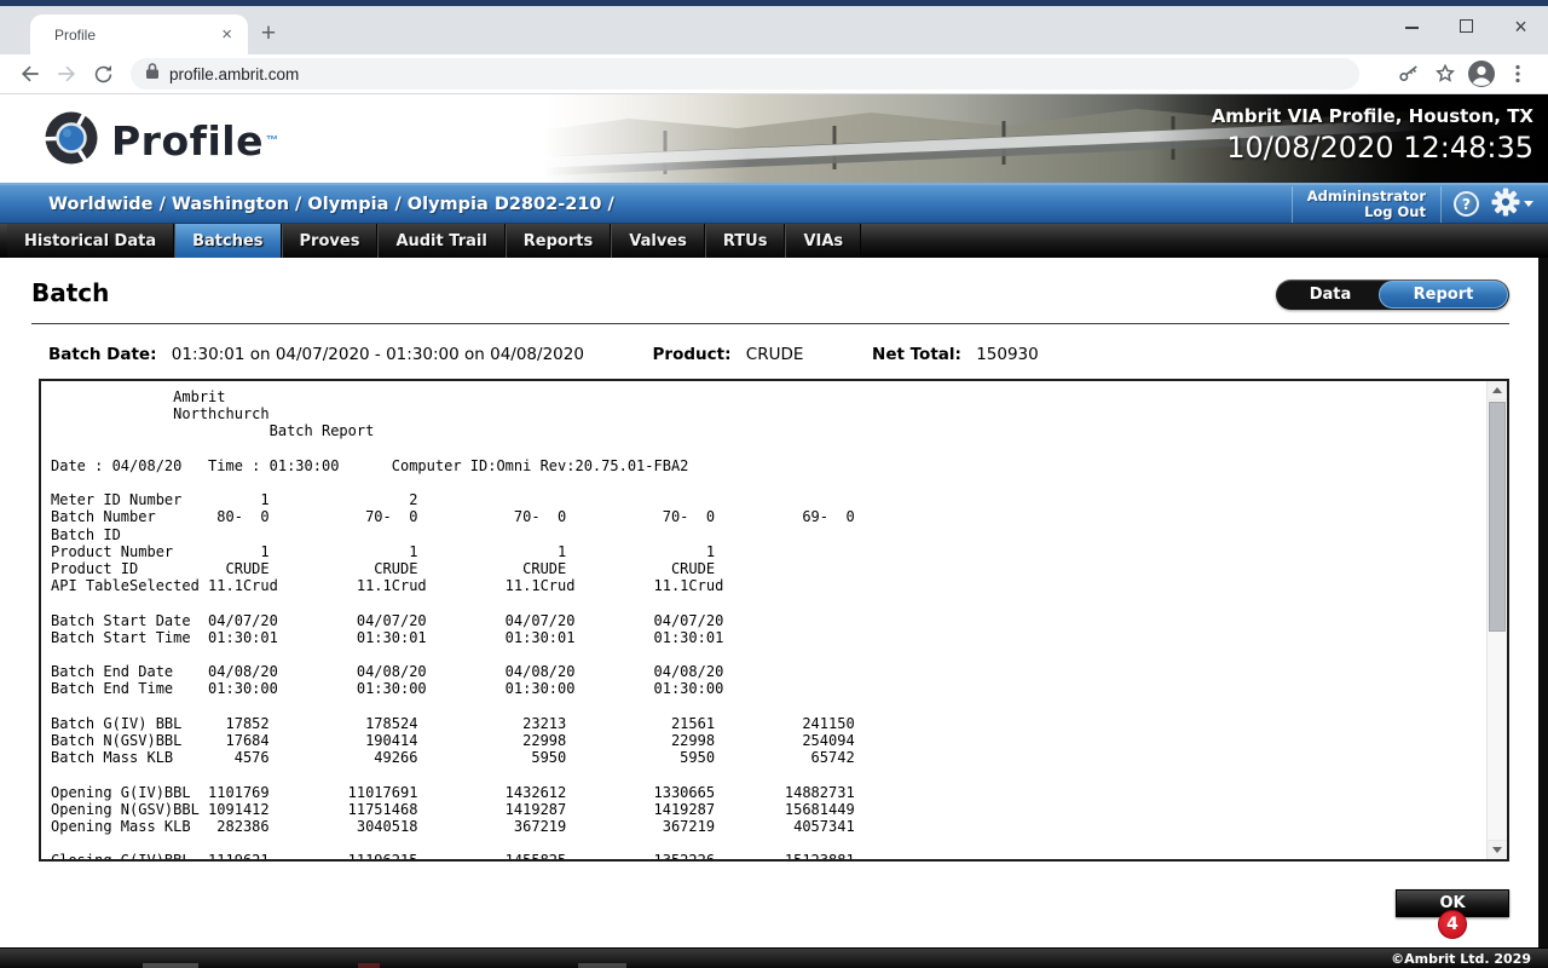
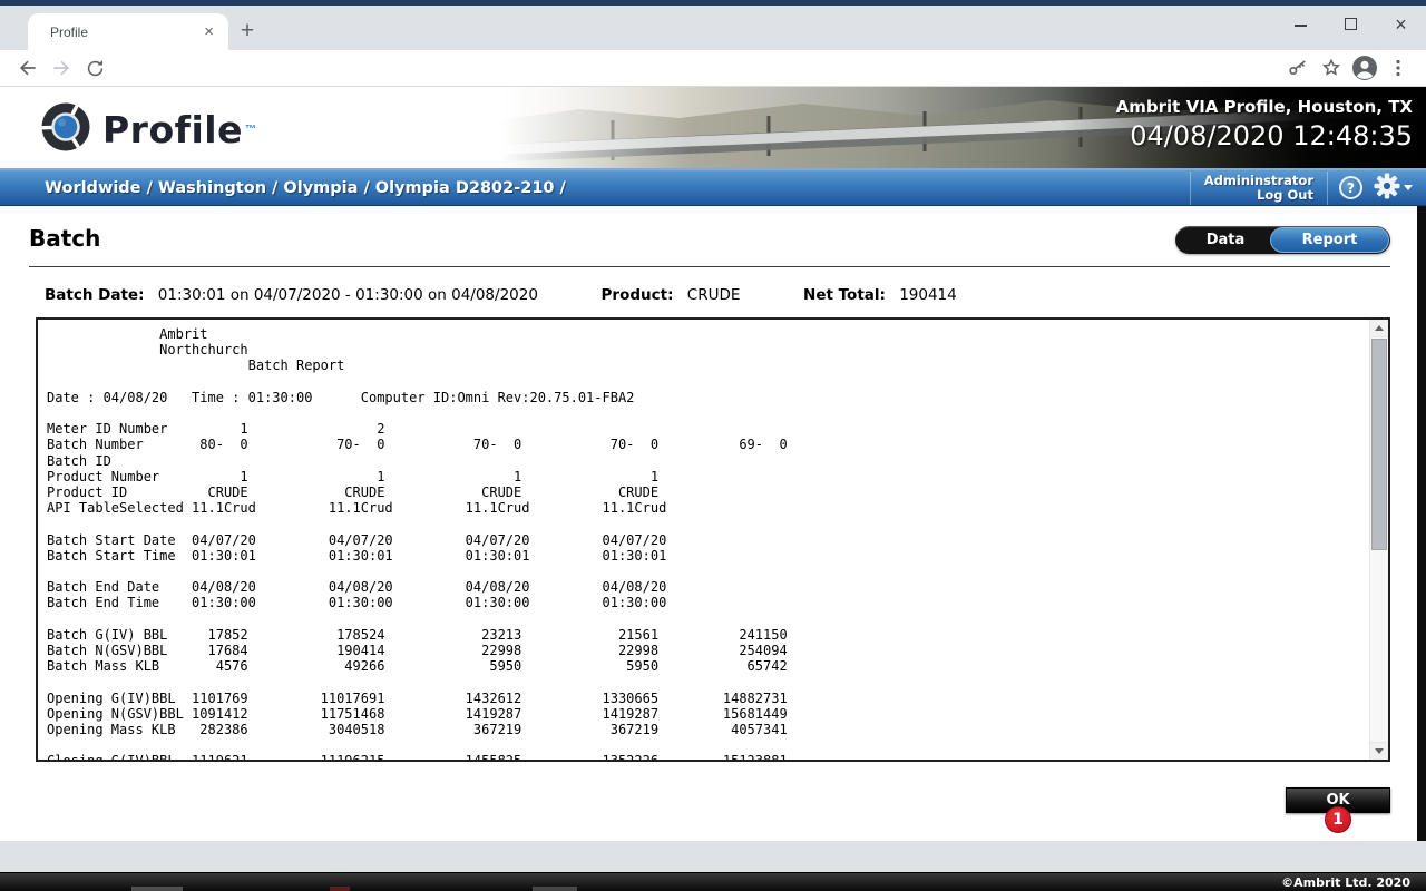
  Profile
  ×
  +
  ×
- profile.ambrit.com
  Profile
  ™
  Ambrit VIA Profile, Houston, TX
- 10/08/2020 12:48:35
+ 04/08/2020 12:48:35
  Worldwide / Washington / Olympia / Olympia D2802-210 /
  Admininstrator
  Log Out
  ?
- Historical Data
- Batches
- Proves
- Audit Trail
- Reports
- Valves
- RTUs
- VIAs
  Batch
  Data
  Report
- Batch Date: 01:30:01 on 04/07/2020 - 01:30:00 on 04/08/2020 Product: CRUDE Net Total: 150930
+ Batch Date: 01:30:01 on 04/07/2020 - 01:30:00 on 04/08/2020 Product: CRUDE Net Total: 190414
  Ambrit
  Northchurch
  Batch Report
  Date : 04/08/20 Time : 01:30:00 Computer ID:Omni Rev:20.75.01-FBA2
  Meter ID Number 1 2
  Batch Number 80- 0 70- 0 70- 0 70- 0 69- 0
  Batch ID
  Product Number 1 1 1 1
  Product ID CRUDE CRUDE CRUDE CRUDE
  API TableSelected 11.1Crud 11.1Crud 11.1Crud 11.1Crud
  Batch Start Date 04/07/20 04/07/20 04/07/20 04/07/20
  Batch Start Time 01:30:01 01:30:01 01:30:01 01:30:01
  Batch End Date 04/08/20 04/08/20 04/08/20 04/08/20
  Batch End Time 01:30:00 01:30:00 01:30:00 01:30:00
  Batch G(IV) BBL 17852 178524 23213 21561 241150
  Batch N(GSV)BBL 17684 190414 22998 22998 254094
  Batch Mass KLB 4576 49266 5950 5950 65742
  Opening G(IV)BBL 1101769 11017691 1432612 1330665 14882731
  Opening N(GSV)BBL 1091412 11751468 1419287 1419287 15681449
  Opening Mass KLB 282386 3040518 367219 367219 4057341
  OK
- 4
+ 1
- ©Ambrit Ltd. 2029
+ ©Ambrit Ltd. 2020
